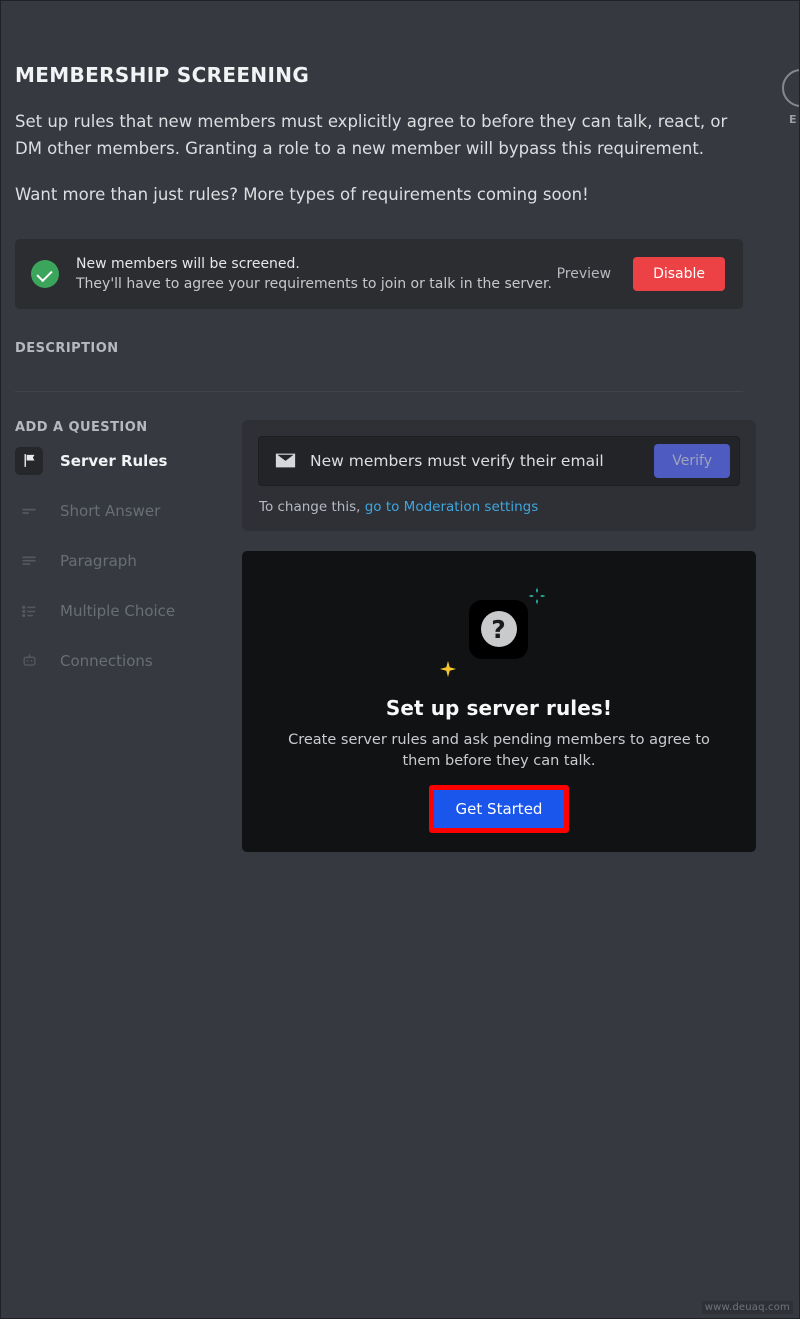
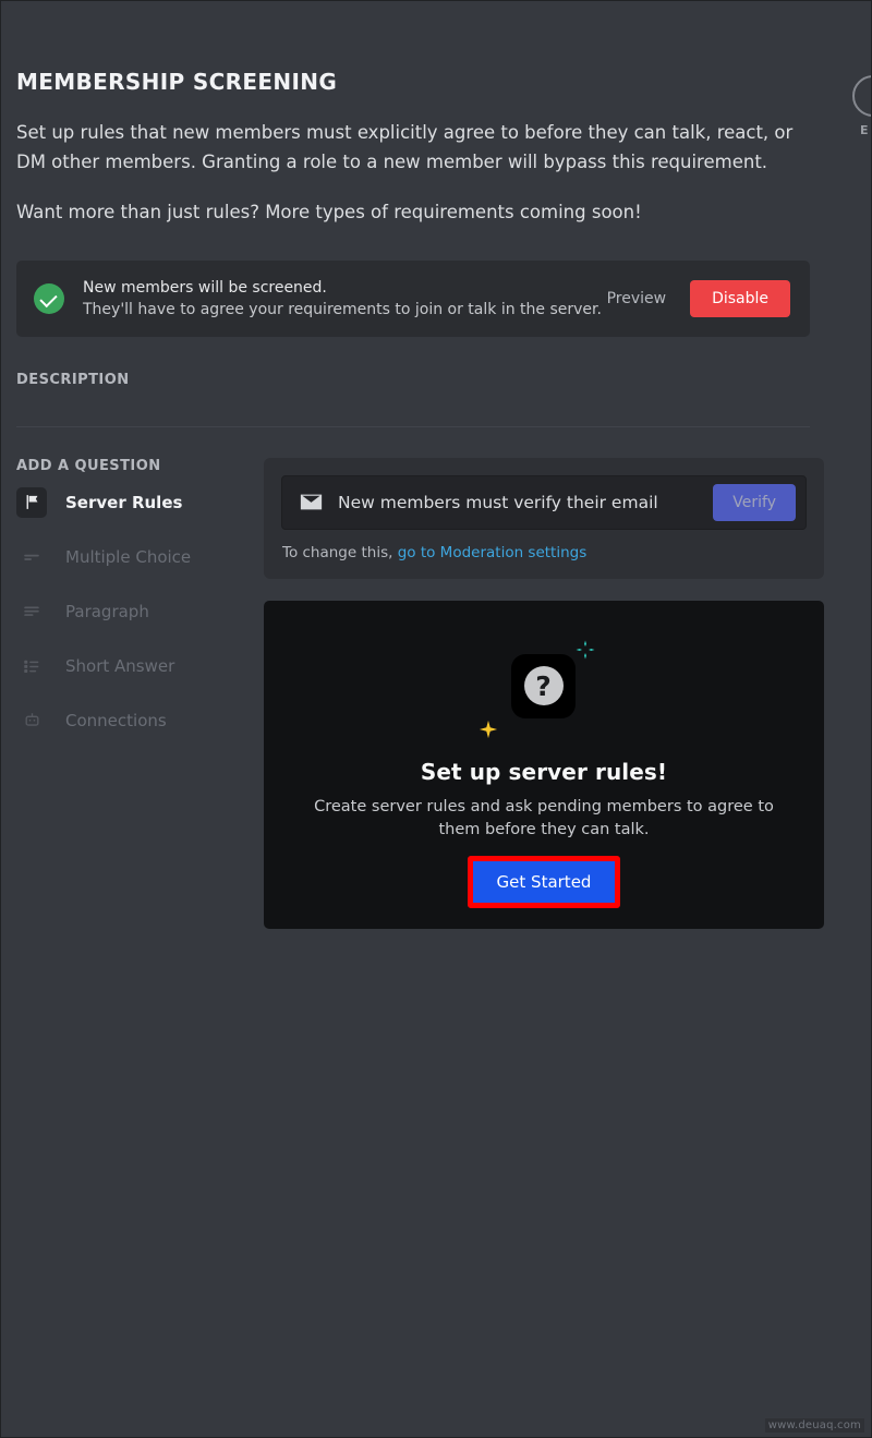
  E
  MEMBERSHIP SCREENING
  Set up rules that new members must explicitly agree to before they can talk, react, or DM other members. Granting a role to a new member will bypass this requirement.
  Want more than just rules? More types of requirements coming soon!
  New members will be screened.
  They'll have to agree your requirements to join or talk in the server.
  Preview
  Disable
  DESCRIPTION
  ADD A QUESTION
  Server Rules
- Short Answer
+ Multiple Choice
  Paragraph
- Multiple Choice
+ Short Answer
  Connections
  New members must verify their email
  Verify
  To change this, go to Moderation settings
  ?
  Set up server rules!
  Create server rules and ask pending members to agree to them before they can talk.
  Get Started
  www.deuaq.com
